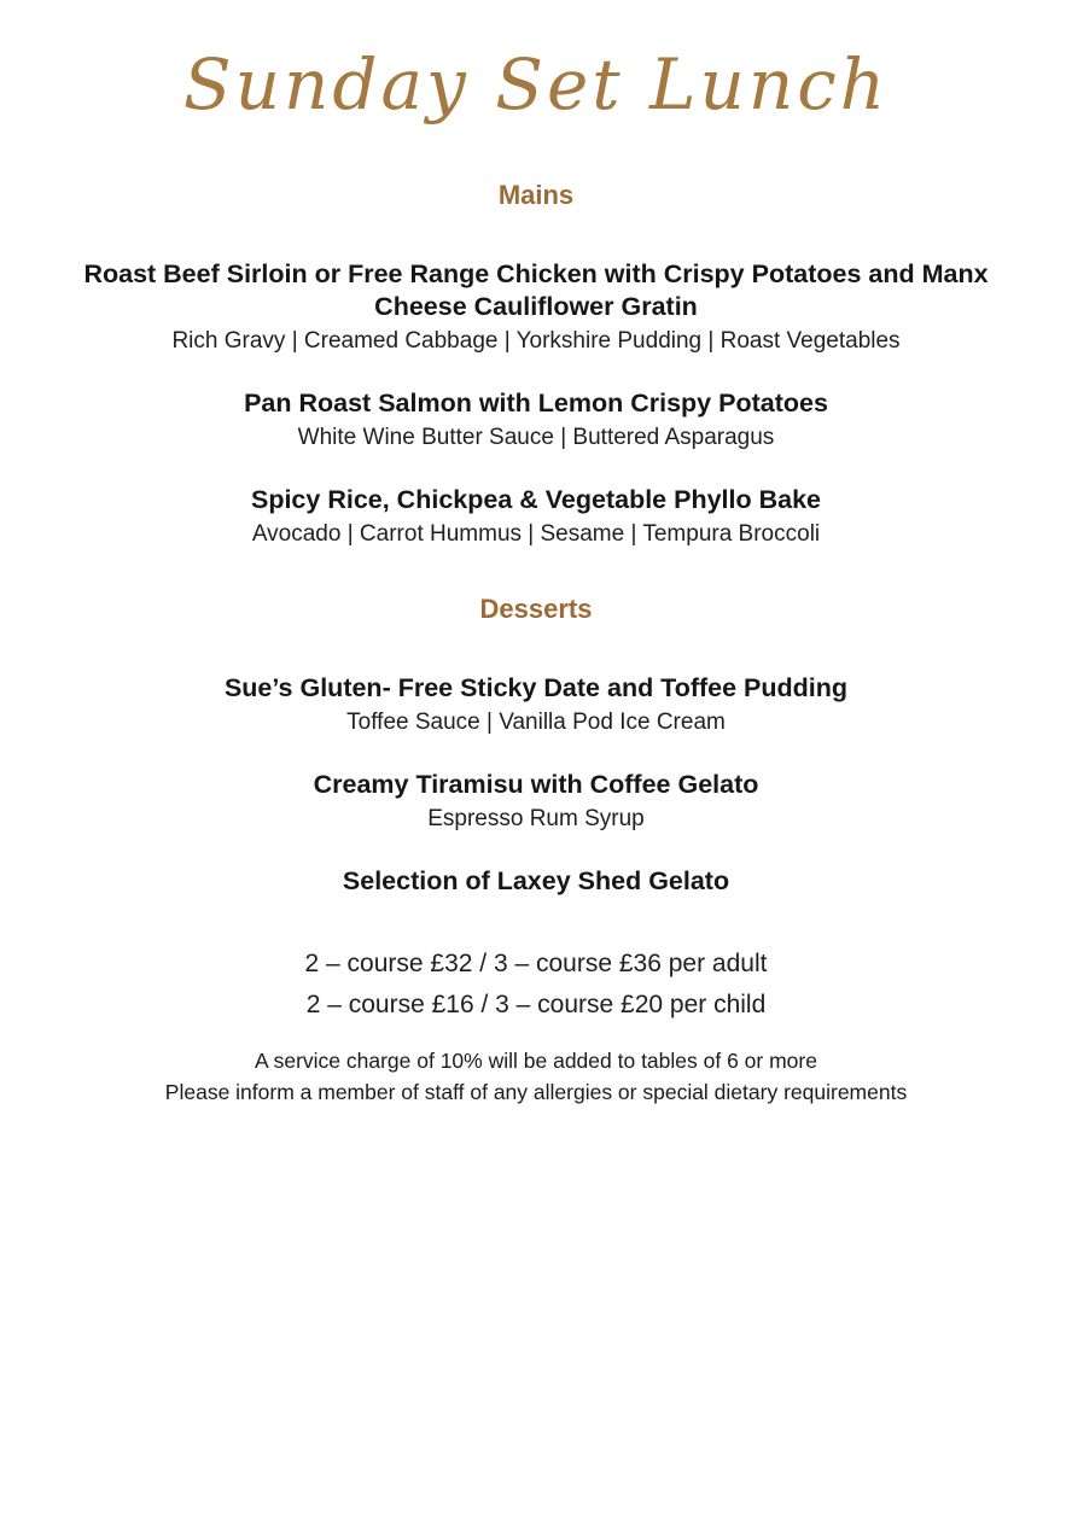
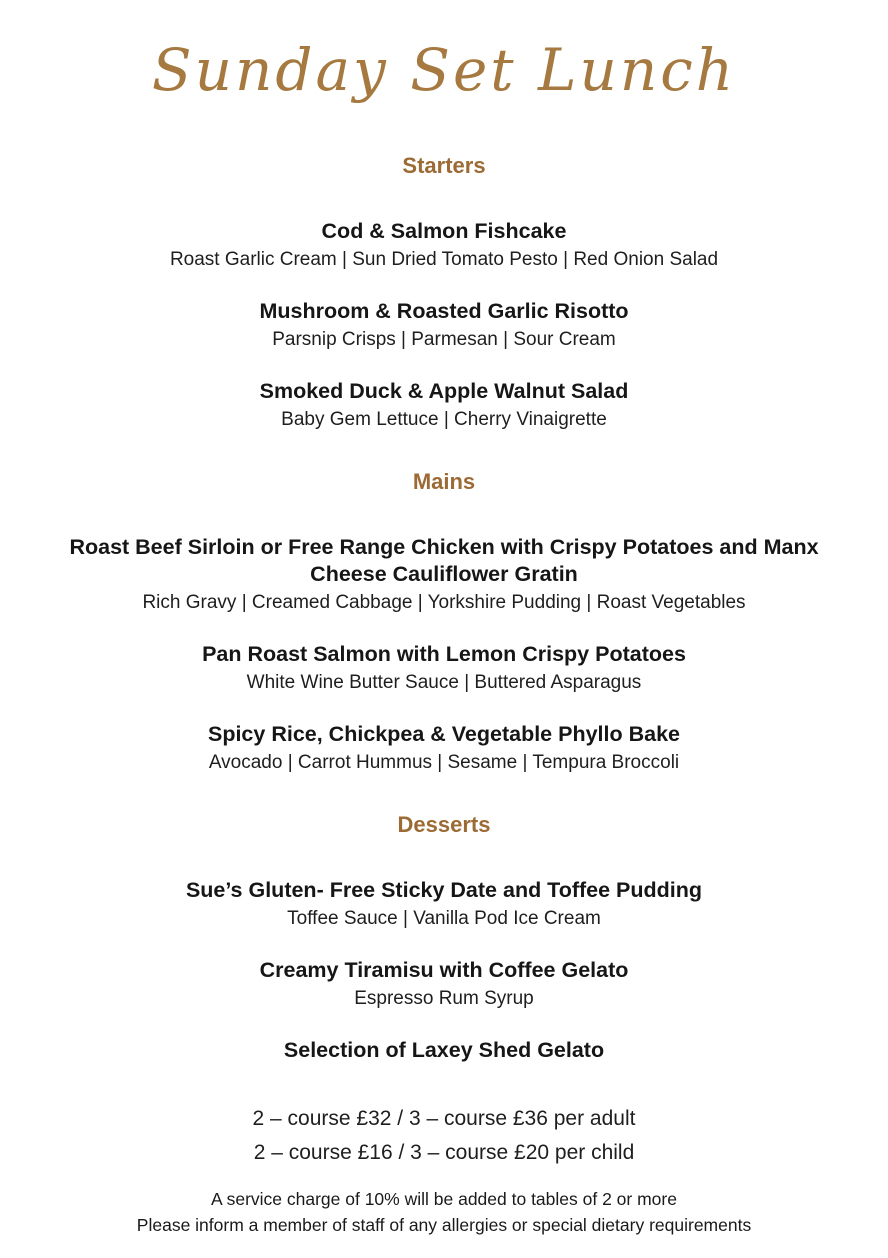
  Sunday Set Lunch
+ Starters
+ Cod & Salmon Fishcake
+ Roast Garlic Cream | Sun Dried Tomato Pesto | Red Onion Salad
+ Mushroom & Roasted Garlic Risotto
+ Parsnip Crisps | Parmesan | Sour Cream
+ Smoked Duck & Apple Walnut Salad
+ Baby Gem Lettuce | Cherry Vinaigrette
  Mains
  Roast Beef Sirloin or Free Range Chicken with Crispy Potatoes and Manx Cheese Cauliflower Gratin
  Rich Gravy | Creamed Cabbage | Yorkshire Pudding | Roast Vegetables
  Pan Roast Salmon with Lemon Crispy Potatoes
  White Wine Butter Sauce | Buttered Asparagus
  Spicy Rice, Chickpea & Vegetable Phyllo Bake
  Avocado | Carrot Hummus | Sesame | Tempura Broccoli
  Desserts
  Sue’s Gluten- Free Sticky Date and Toffee Pudding
  Toffee Sauce | Vanilla Pod Ice Cream
  Creamy Tiramisu with Coffee Gelato
  Espresso Rum Syrup
  Selection of Laxey Shed Gelato
  2 – course £32 / 3 – course £36 per adult
  2 – course £16 / 3 – course £20 per child
- A service charge of 10% will be added to tables of 6 or more
+ A service charge of 10% will be added to tables of 2 or more
  Please inform a member of staff of any allergies or special dietary requirements
